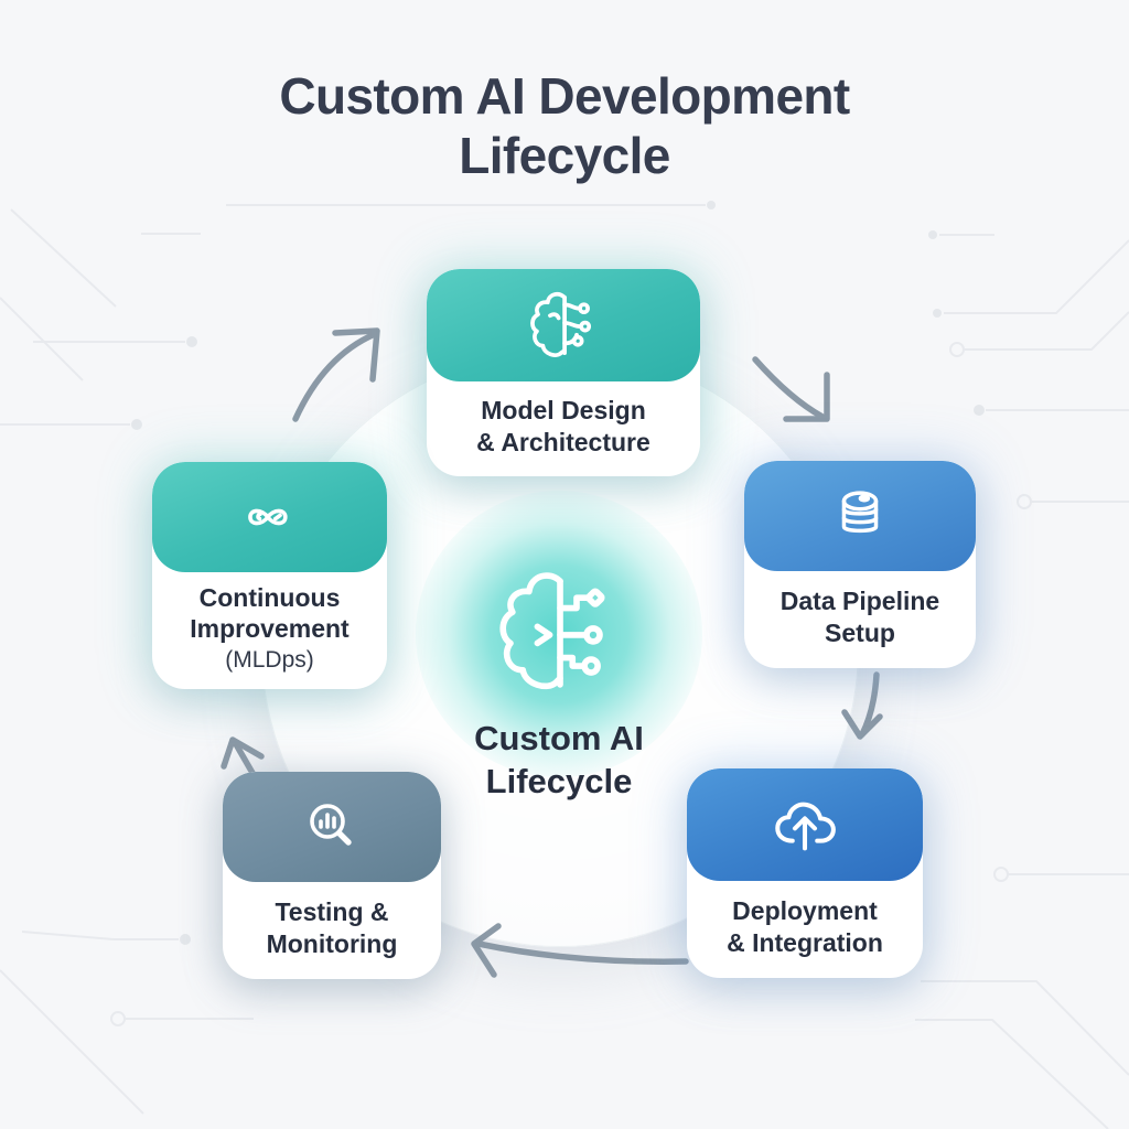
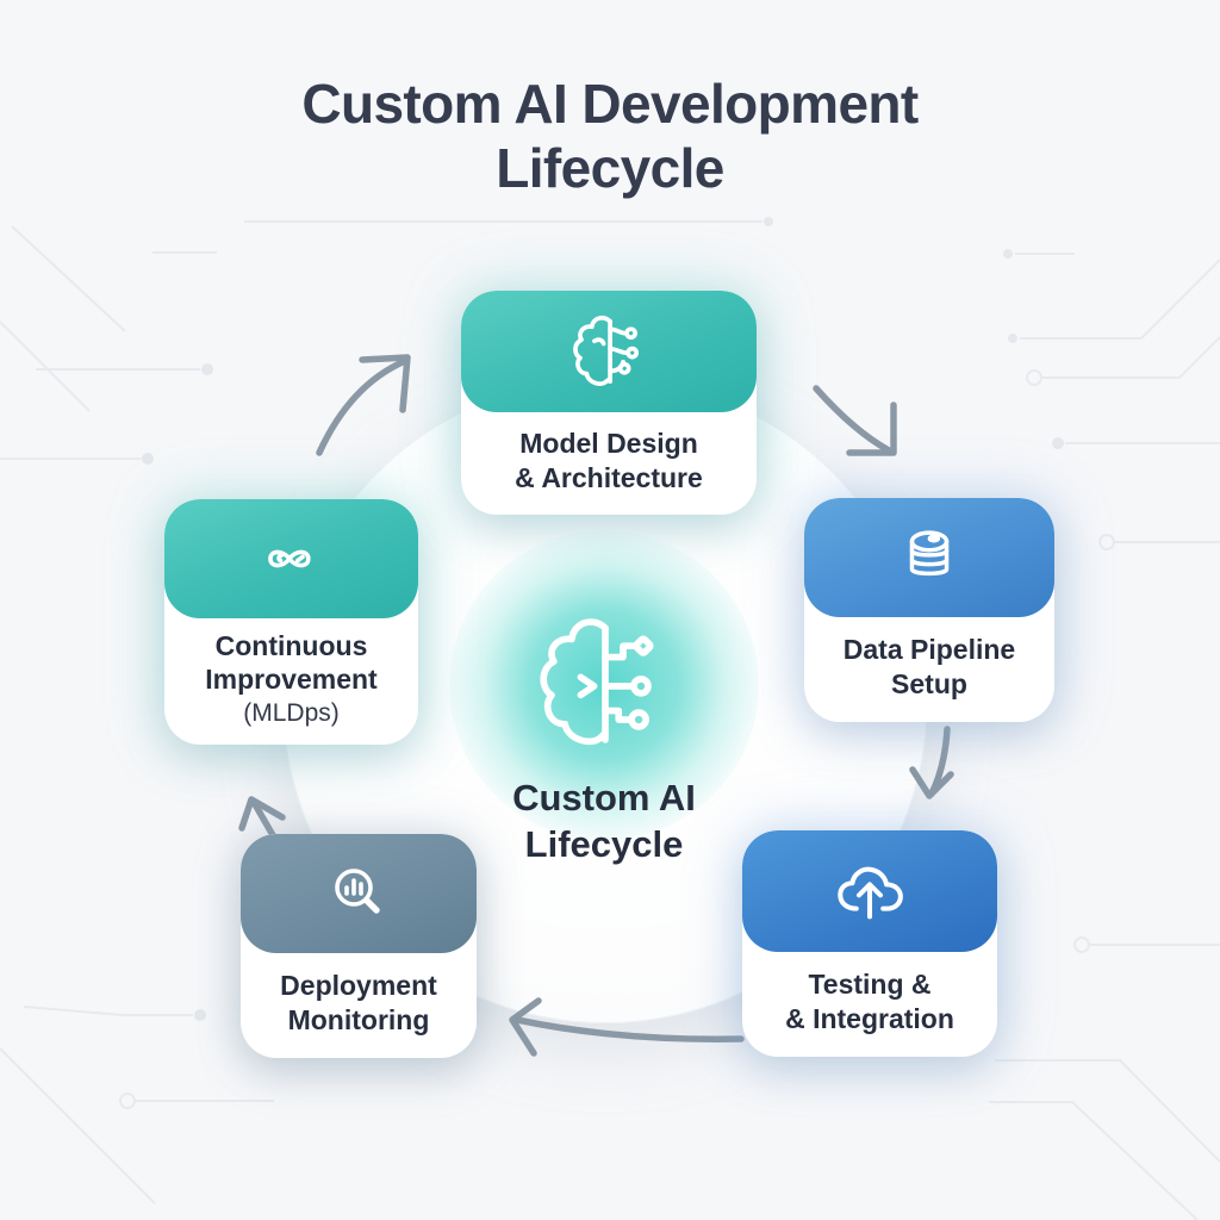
  Custom AI Development
  Lifecycle
  Model Design
  & Architecture
  Data Pipeline
  Setup
- Deployment
+ Testing &
  & Integration
- Testing &
+ Deployment
  Monitoring
  Continuous
  Improvement
  (MLDps)
  Custom AI
  Lifecycle
